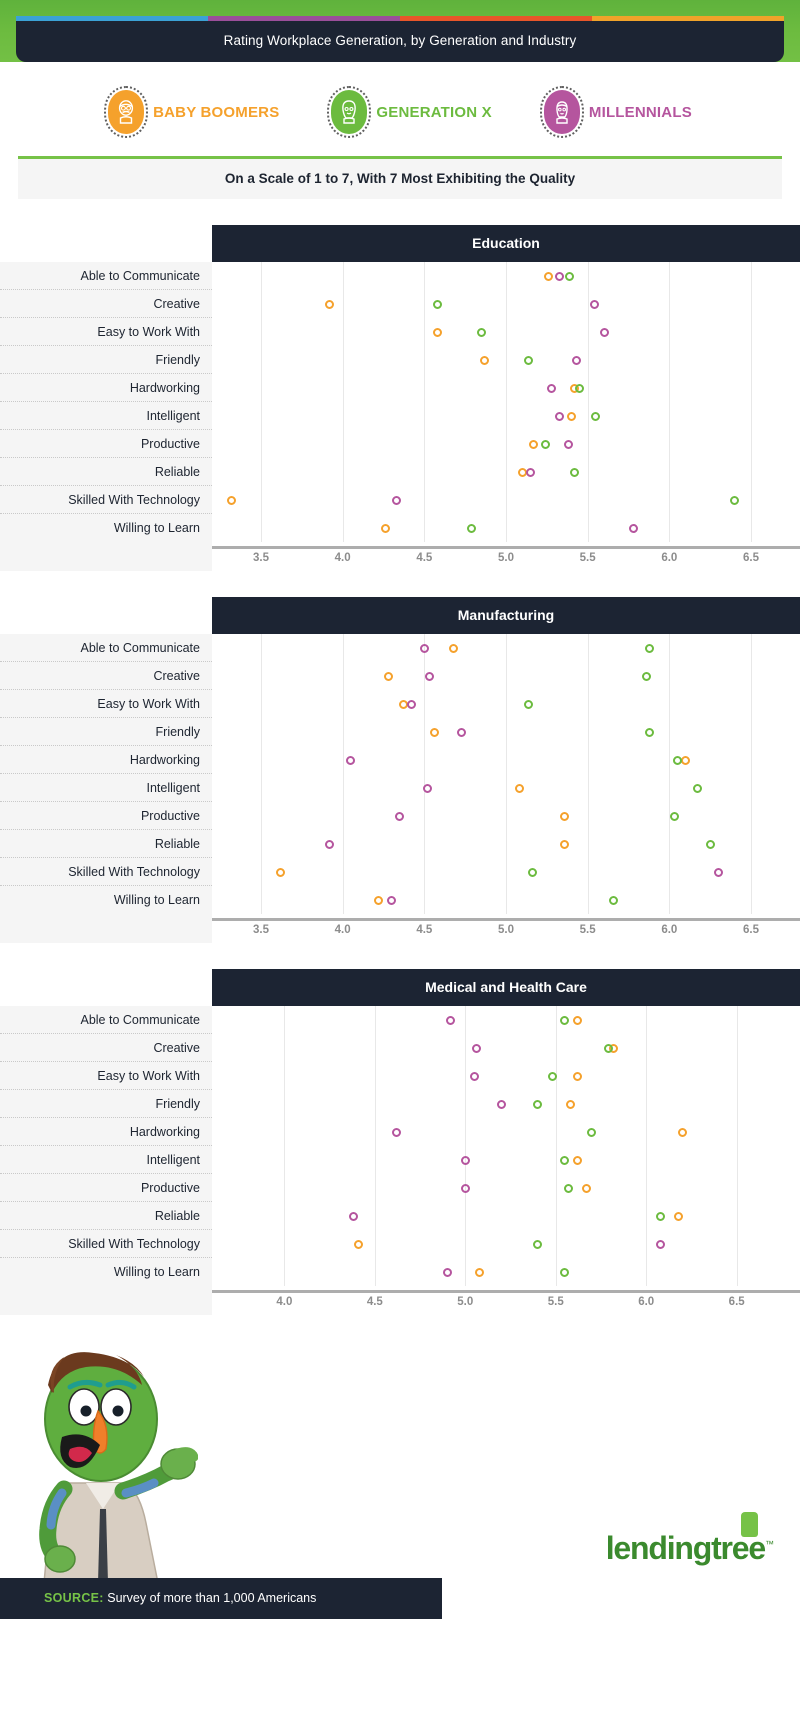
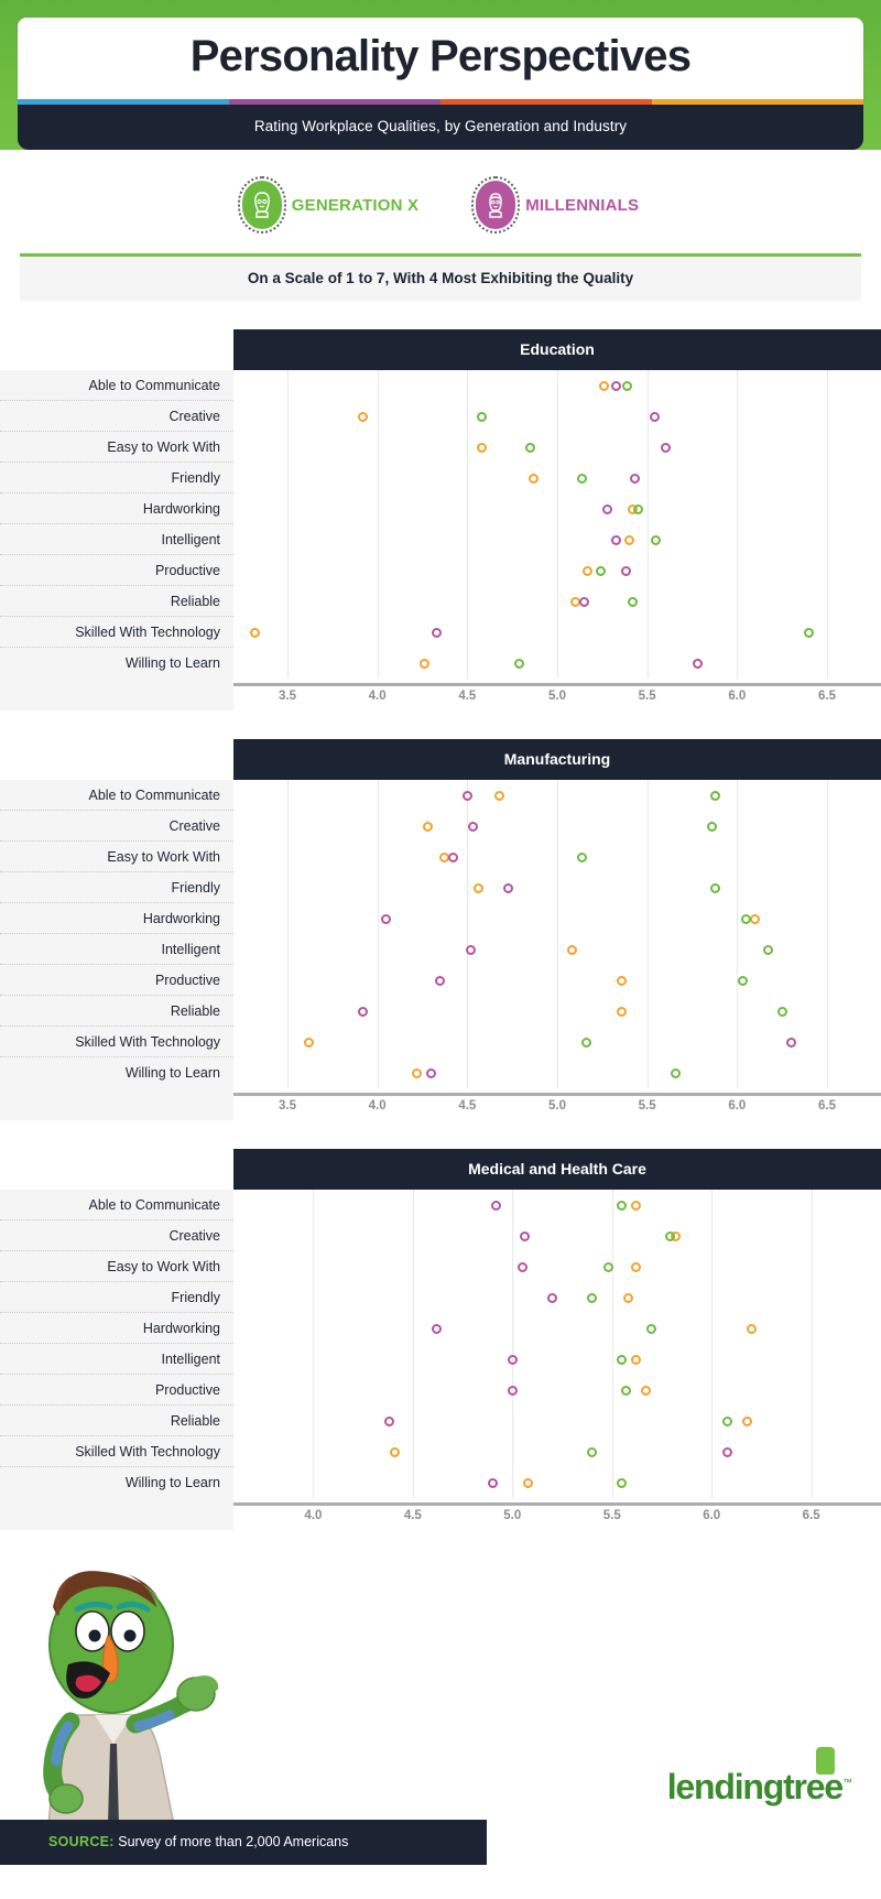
+ Personality Perspectives
- Rating Workplace Generation, by Generation and Industry
+ Rating Workplace Qualities, by Generation and Industry
- BABY BOOMERS
  GENERATION X
  MILLENNIALS
- On a Scale of 1 to 7, With 7 Most Exhibiting the Quality
+ On a Scale of 1 to 7, With 4 Most Exhibiting the Quality
  Education
  Able to Communicate
  Creative
  Easy to Work With
  Friendly
  Hardworking
  Intelligent
  Productive
  Reliable
  Skilled With Technology
  Willing to Learn
  3.5
  4.0
  4.5
  5.0
  5.5
  6.0
  6.5
  Manufacturing
  Able to Communicate
  Creative
  Easy to Work With
  Friendly
  Hardworking
  Intelligent
  Productive
  Reliable
  Skilled With Technology
  Willing to Learn
  3.5
  4.0
  4.5
  5.0
  5.5
  6.0
  6.5
  Medical and Health Care
  Able to Communicate
  Creative
  Easy to Work With
  Friendly
  Hardworking
  Intelligent
  Productive
  Reliable
  Skilled With Technology
  Willing to Learn
  4.0
  4.5
  5.0
  5.5
  6.0
  6.5
- SOURCE: Survey of more than 1,000 Americans
+ SOURCE: Survey of more than 2,000 Americans
  lendingtree
  ™
